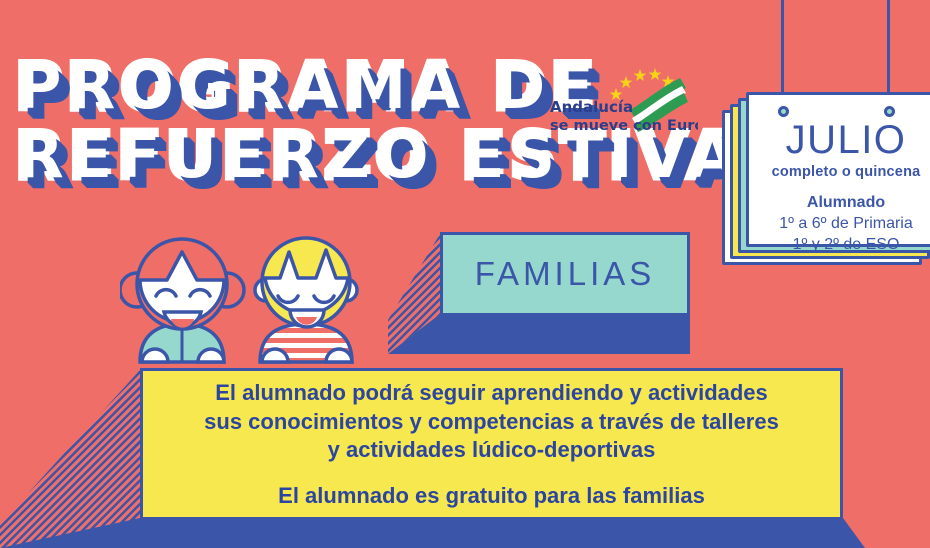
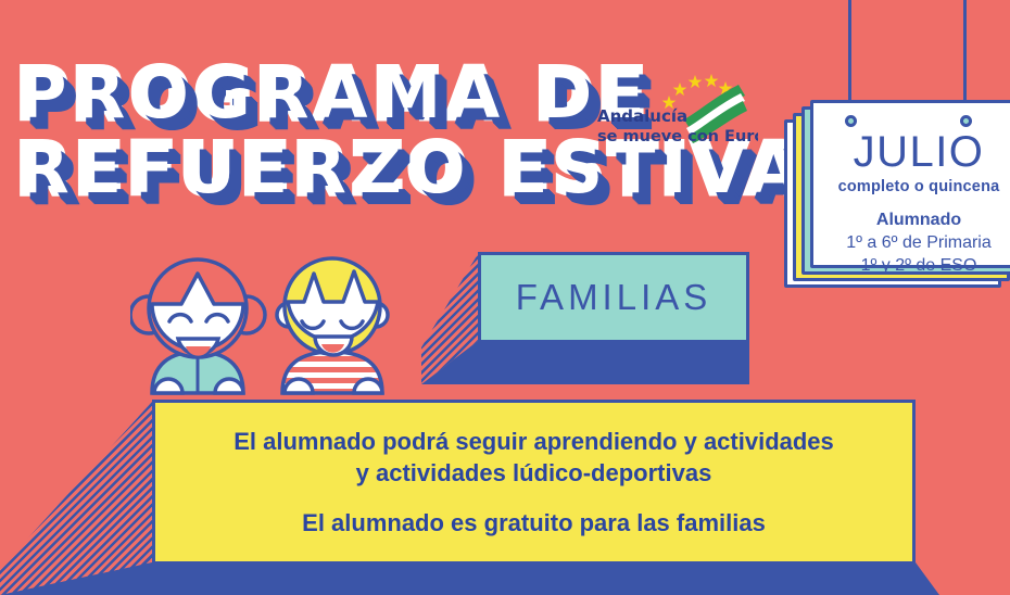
  PROGRAMA DE
  REFUERZO ESTIVA
  Andalucía
  se mueve con Eur
  JULIO
  completo o quincena
  Alumnado
  1º a 6º de Primaria
  1º y 2º de ESO
  FAMILIAS
  El alumnado podrá seguir aprendiendo y actividades
- sus conocimientos y competencias a través de talleres
  y actividades lúdico-deportivas
  El alumnado es gratuito para las familias
